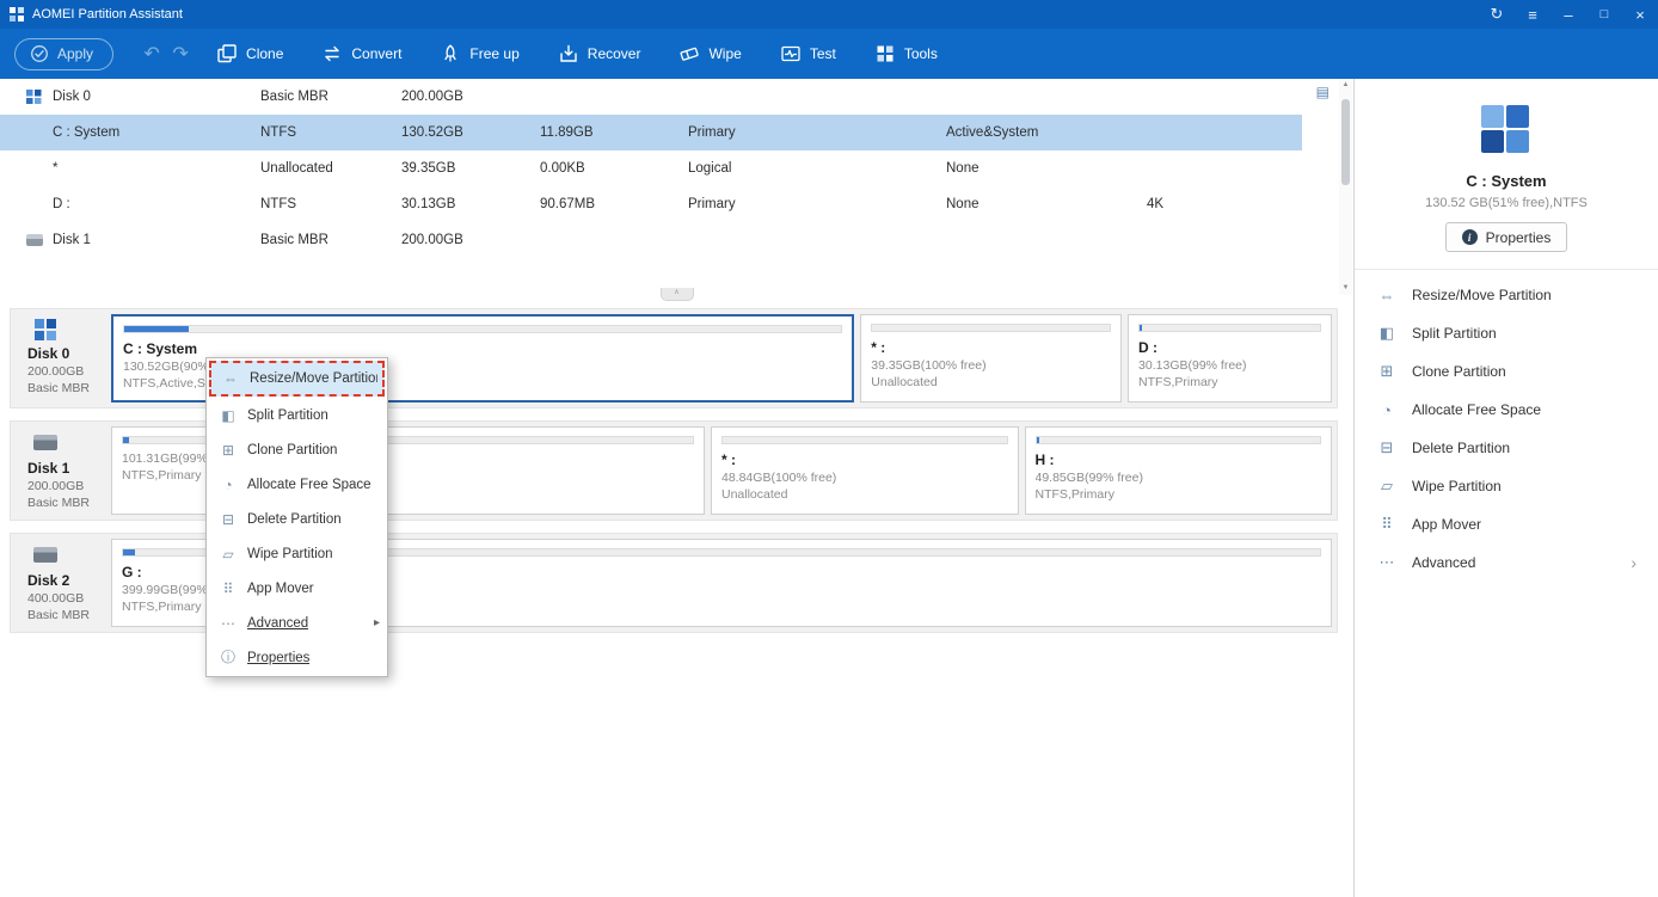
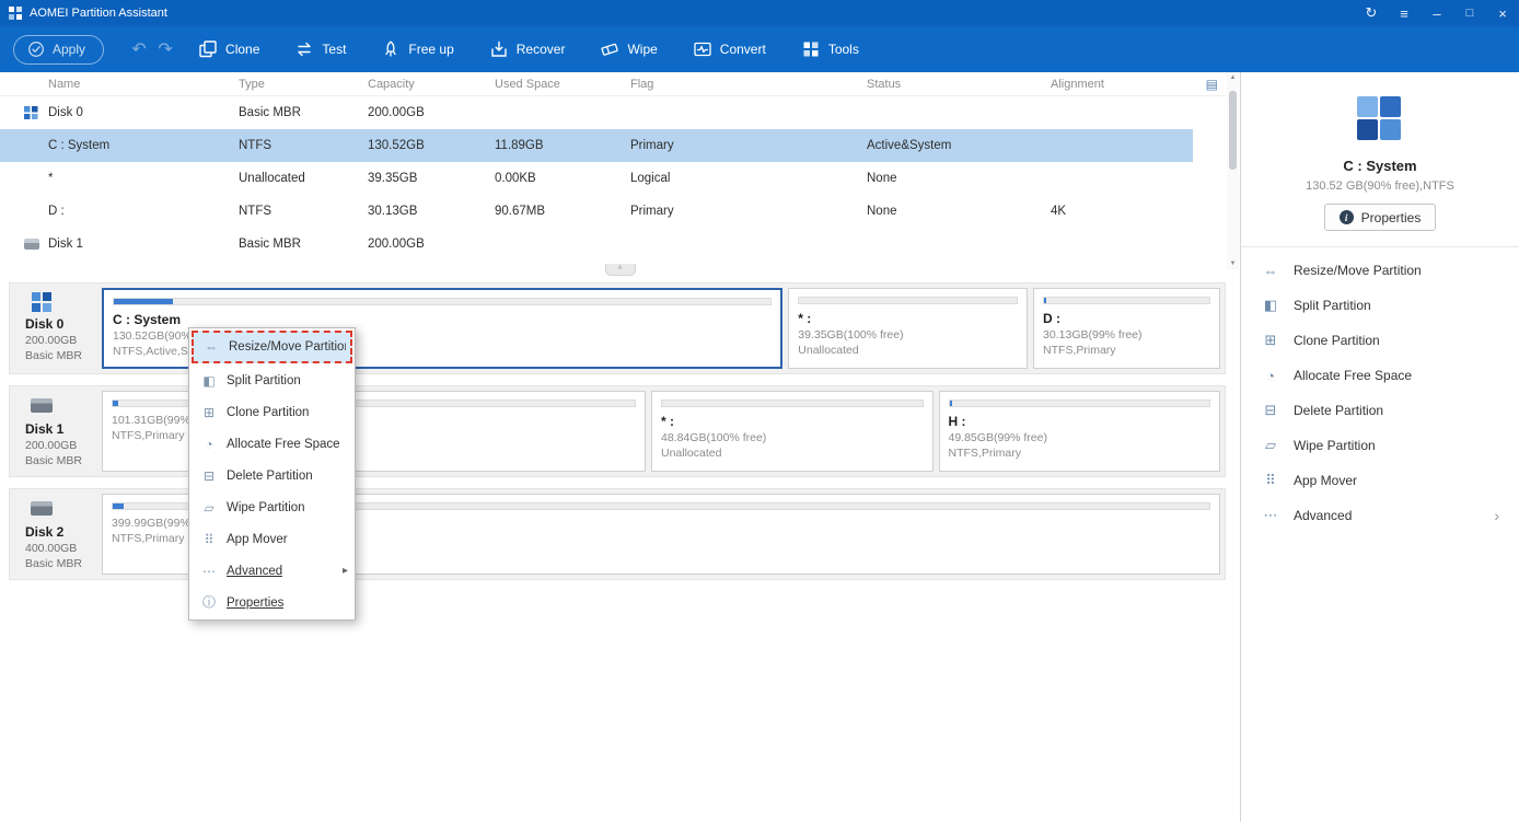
  AOMEI Partition Assistant
  ↻
  ≡
  –
  □
  ×
  Apply
  ↶
  ↷
  Clone
- Convert
+ Test
  Free up
  Recover
  Wipe
- Test
+ Convert
  Tools
+ Name
+ Type
+ Capacity
+ Used Space
+ Flag
+ Status
+ Alignment
  ▤
  Disk 0
  Basic MBR
  200.00GB
  C : System
  NTFS
  130.52GB
  11.89GB
  Primary
  Active&System
  *
  Unallocated
  39.35GB
  0.00KB
  Logical
  None
  D :
  NTFS
  30.13GB
  90.67MB
  Primary
  None
  4K
  Disk 1
  Basic MBR
  200.00GB
  Disk 0
  200.00GB
  Basic MBR
  C : System
  130.52GB(90%
  NTFS,Active,S
  * :
  39.35GB(100% free)
  Unallocated
  D :
  30.13GB(99% free)
  NTFS,Primary
  Disk 1
  200.00GB
  Basic MBR
  101.31GB(99%
  NTFS,Primary
  * :
  48.84GB(100% free)
  Unallocated
  H :
  49.85GB(99% free)
  NTFS,Primary
  Disk 2
  400.00GB
  Basic MBR
- G :
  399.99GB(99%
  NTFS,Primary
  ⇔
  Resize/Move Partitio
  ◧
  Split Partition
  ⊞
  Clone Partition
  ◔
  Allocate Free Space
  ⊟
  Delete Partition
  ▱
  Wipe Partition
  ⠿
  App Mover
  ⋯
  Advanced
  ▸
  ⓘ
  Properties
  C : System
- 130.52 GB(51% free),NTFS
+ 130.52 GB(90% free),NTFS
  i
  Properties
  ⇔
  Resize/Move Partition
  ◧
  Split Partition
  ⊞
  Clone Partition
  ◔
  Allocate Free Space
  ⊟
  Delete Partition
  ▱
  Wipe Partition
  ⠿
  App Mover
  ⋯
  Advanced
  ›
